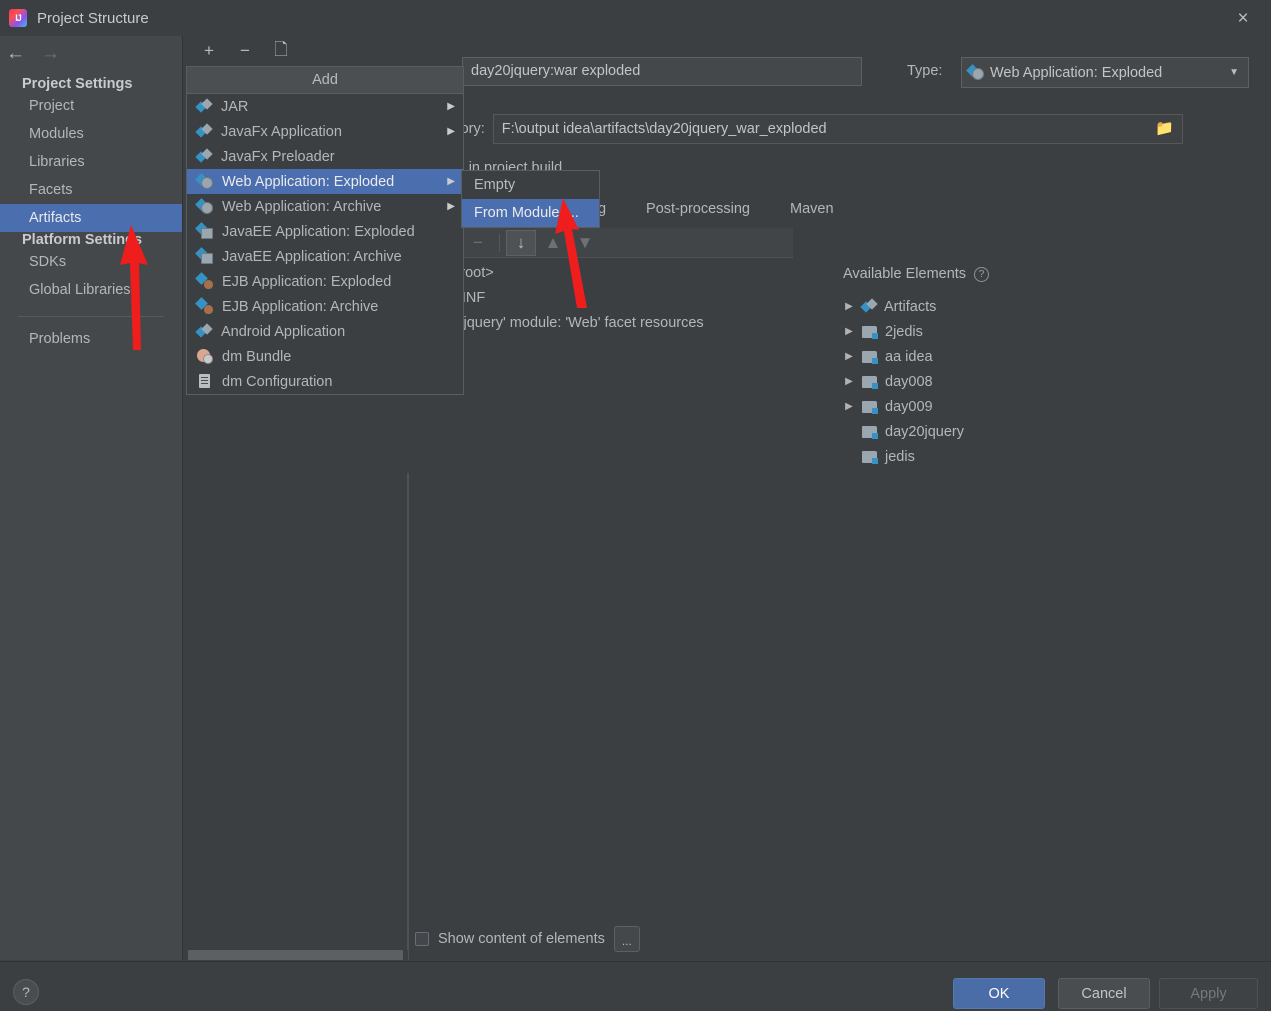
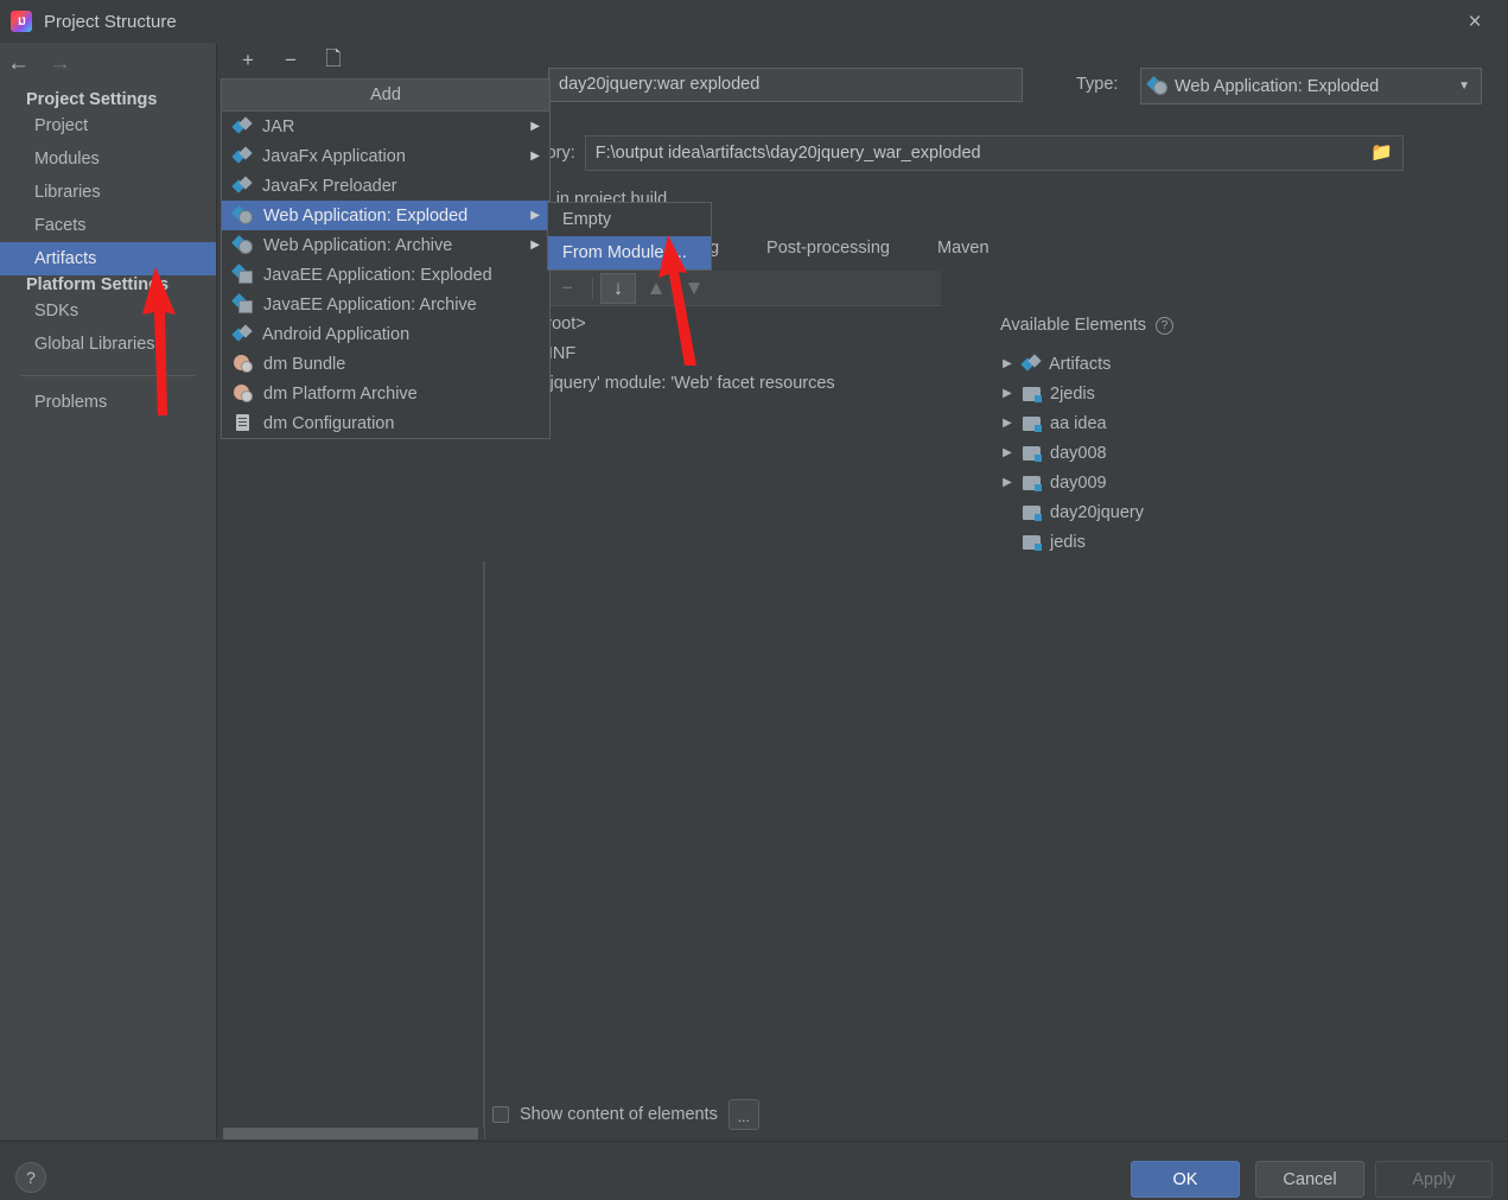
  IJ
  Project Structure
  ×
  ←
  →
  Project Settings
  Project
  Modules
  Libraries
  Facets
  Artifacts
  Platform Settins
  SDKs
  Global Libraries
  Problems
  day20jquery:war exploded
  Type:
  Web Application: Exploded
  ▼
  F:\output idea\artifacts\day20jquery_war_exploded
  📁
  in project build
  Post-processing
  Maven
  −
  ↓
  ▲
  ▼
  jquery' module: 'Web' facet resources
  Available Elements
  ?
  ▶
  Artifacts
  ▶
  2jedis
  ▶
  aa idea
  ▶
  day008
  ▶
  day009
  day20jquery
  jedis
  +
  −
  🗋
  Add
  JAR
  ▶
  JavaFx Application
  ▶
  JavaFx Preloader
  Web Application: Exploded
  ▶
  Web Application: Archive
  ▶
  JavaEE Application: Exploded
  JavaEE Application: Archive
- EJB Application: Exploded
- EJB Application: Archive
  Android Application
  dm Bundle
+ dm Platform Archive
  dm Configuration
  Empty
  From Module..
  Show content of elements
  ...
  ?
  OK
  Cancel
  Apply
